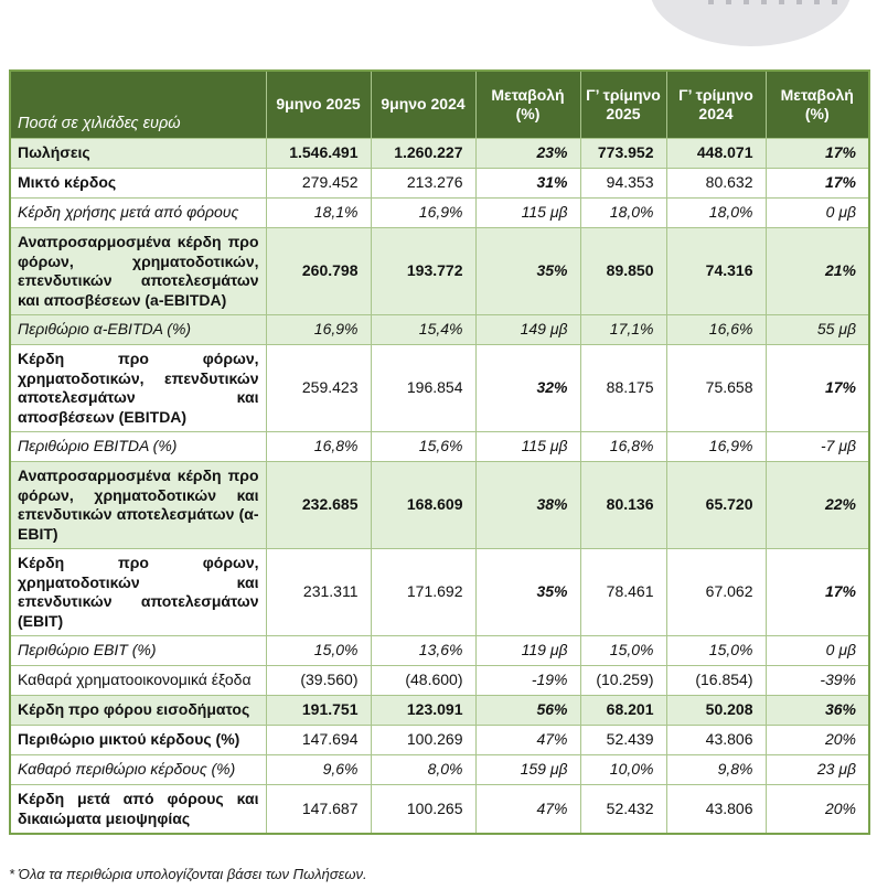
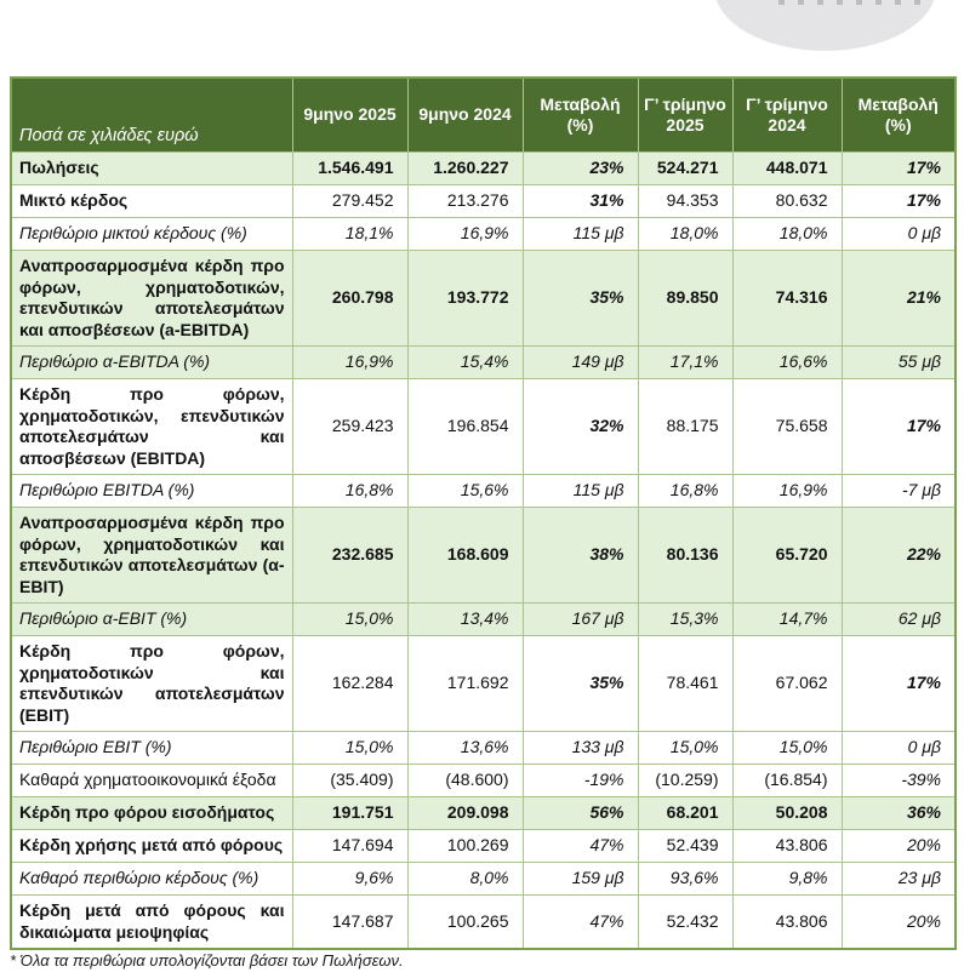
  Ποσά σε χιλιάδες ευρώ	9μηνο 2025	9μηνο 2024	Μεταβολή (%)	Γ’ τρίμηνο 2025	Γ’ τρίμηνο 2024	Μεταβολή (%)
- Πωλήσεις	1.546.491	1.260.227	23%	773.952	448.071	17%
+ Πωλήσεις	1.546.491	1.260.227	23%	524.271	448.071	17%
  Μικτό κέρδος	279.452	213.276	31%	94.353	80.632	17%
- Κέρδη χρήσης μετά από φόρους	18,1%	16,9%	115 μβ	18,0%	18,0%	0 μβ
+ Περιθώριο μικτού κέρδους (%)	18,1%	16,9%	115 μβ	18,0%	18,0%	0 μβ
  Αναπροσαρμοσμένα κέρδη προ φόρων, χρηματοδοτικών, επενδυτικών αποτελεσμάτων και αποσβέσεων (a-EBITDA)	260.798	193.772	35%	89.850	74.316	21%
  Περιθώριο α-EBITDA (%)	16,9%	15,4%	149 μβ	17,1%	16,6%	55 μβ
  Κέρδη προ φόρων, χρηματοδοτικών, επενδυτικών αποτελεσμάτων και αποσβέσεων (EBITDA)	259.423	196.854	32%	88.175	75.658	17%
  Περιθώριο EBITDA (%)	16,8%	15,6%	115 μβ	16,8%	16,9%	-7 μβ
  Αναπροσαρμοσμένα κέρδη προ φόρων, χρηματοδοτικών και επενδυτικών αποτελεσμάτων (α-EBIT)	232.685	168.609	38%	80.136	65.720	22%
+ Περιθώριο α-EBIT (%)	15,0%	13,4%	167 μβ	15,3%	14,7%	62 μβ
- Κέρδη προ φόρων, χρηματοδοτικών και επενδυτικών αποτελεσμάτων (EBIT)	231.311	171.692	35%	78.461	67.062	17%
+ Κέρδη προ φόρων, χρηματοδοτικών και επενδυτικών αποτελεσμάτων (EBIT)	162.284	171.692	35%	78.461	67.062	17%
- Περιθώριο EBIT (%)	15,0%	13,6%	119 μβ	15,0%	15,0%	0 μβ
+ Περιθώριο EBIT (%)	15,0%	13,6%	133 μβ	15,0%	15,0%	0 μβ
- Καθαρά χρηματοοικονομικά έξοδα	(39.560)	(48.600)	-19%	(10.259)	(16.854)	-39%
+ Καθαρά χρηματοοικονομικά έξοδα	(35.409)	(48.600)	-19%	(10.259)	(16.854)	-39%
- Κέρδη προ φόρου εισοδήματος	191.751	123.091	56%	68.201	50.208	36%
+ Κέρδη προ φόρου εισοδήματος	191.751	209.098	56%	68.201	50.208	36%
- Περιθώριο μικτού κέρδους (%)	147.694	100.269	47%	52.439	43.806	20%
+ Κέρδη χρήσης μετά από φόρους	147.694	100.269	47%	52.439	43.806	20%
- Καθαρό περιθώριο κέρδους (%)	9,6%	8,0%	159 μβ	10,0%	9,8%	23 μβ
+ Καθαρό περιθώριο κέρδους (%)	9,6%	8,0%	159 μβ	93,6%	9,8%	23 μβ
  Κέρδη μετά από φόρους και δικαιώματα μειοψηφίας	147.687	100.265	47%	52.432	43.806	20%
  * Όλα τα περιθώρια υπολογίζονται βάσει των Πωλήσεων.
